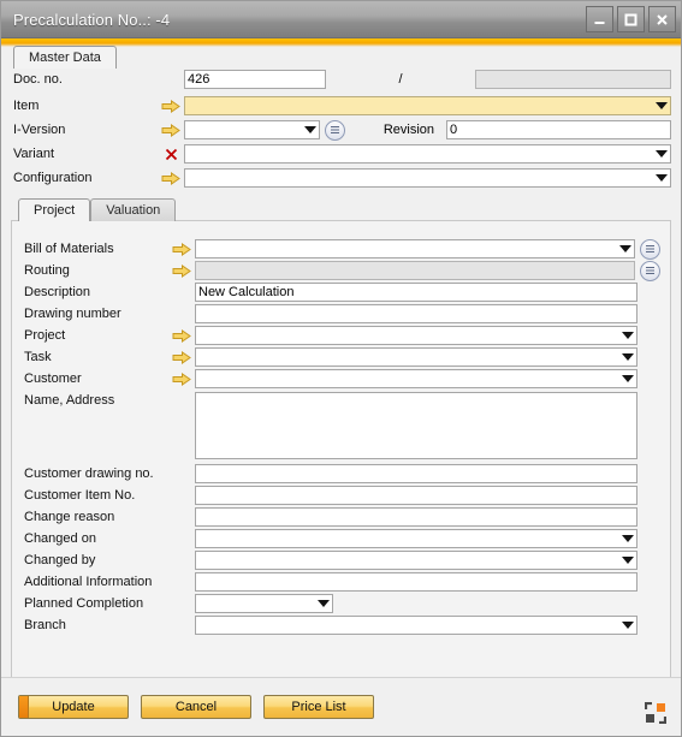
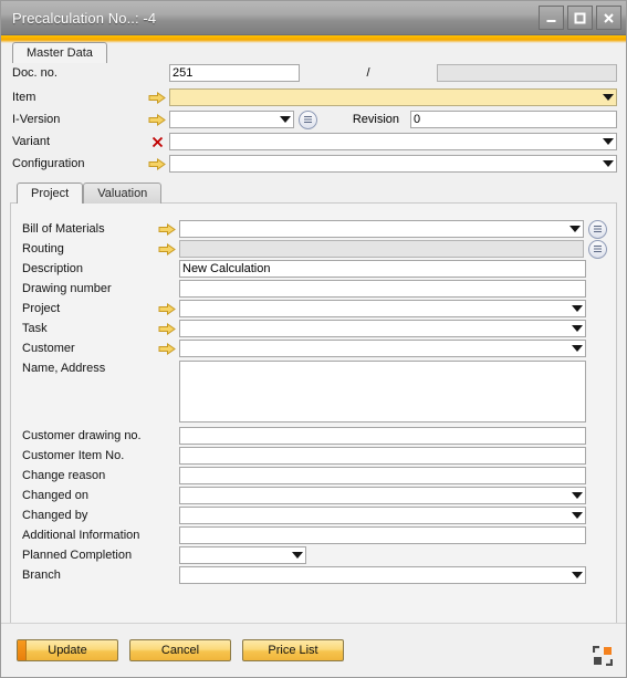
  Precalculation No..: -4
  Master Data
  Doc. no.
- 426
+ 251
  /
  Item
  I-Version
  Revision
  0
  Variant
  Configuration
  Project
  Valuation
  Bill of Materials
  Routing
  Description
  New Calculation
  Drawing number
  Project
  Task
  Customer
  Name, Address
  Customer drawing no.
  Customer Item No.
  Change reason
  Changed on
  Changed by
  Additional Information
  Planned Completion
  Branch
  Update
  Cancel
  Price List
